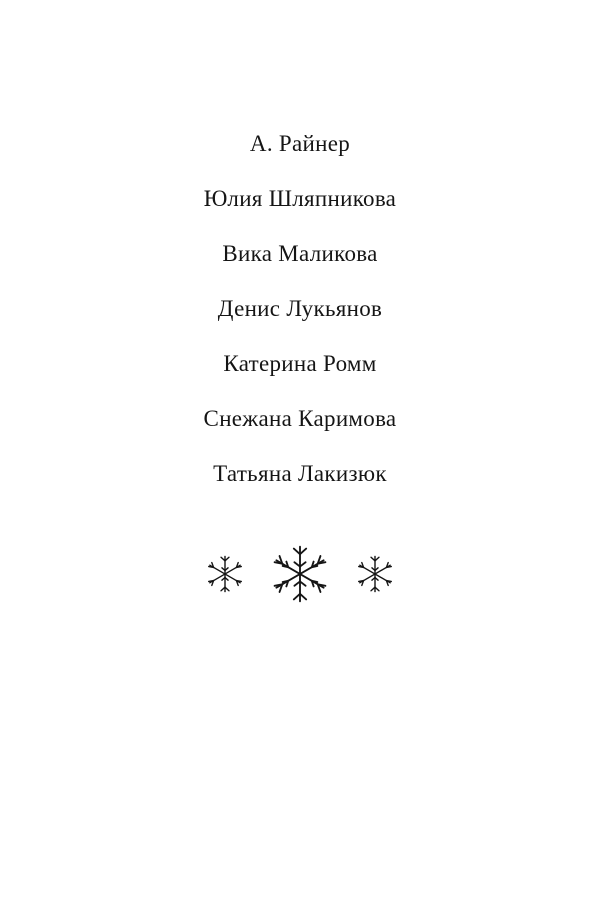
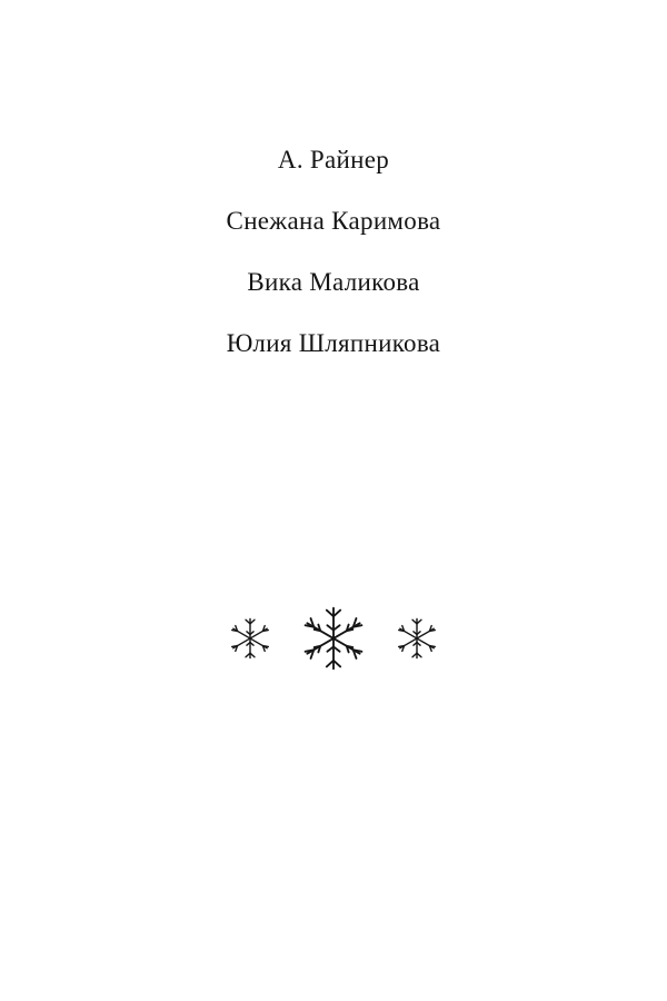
  А. Райнер
- Юлия Шляпникова
+ Снежана Каримова
  Вика Маликова
- Денис Лукьянов
- Катерина Ромм
- Снежана Каримова
+ Юлия Шляпникова
- Татьяна Лакизюк
